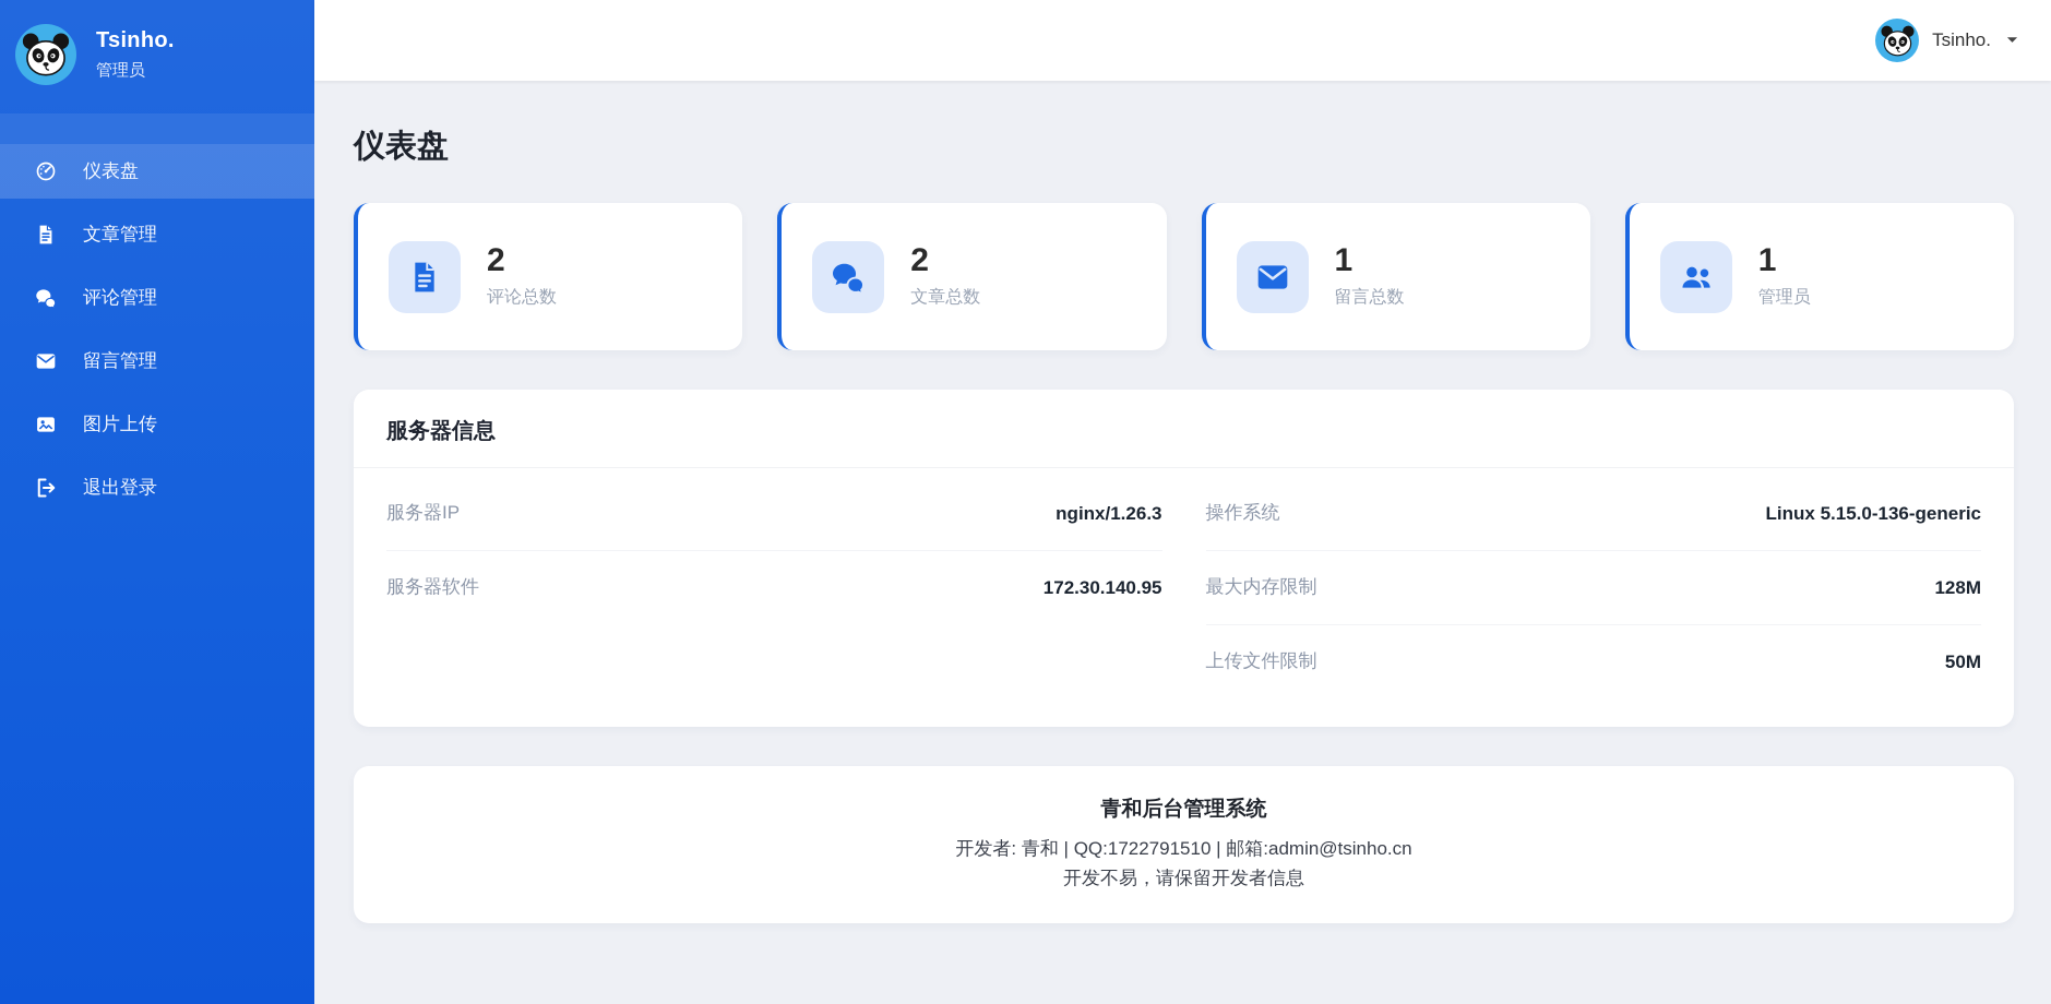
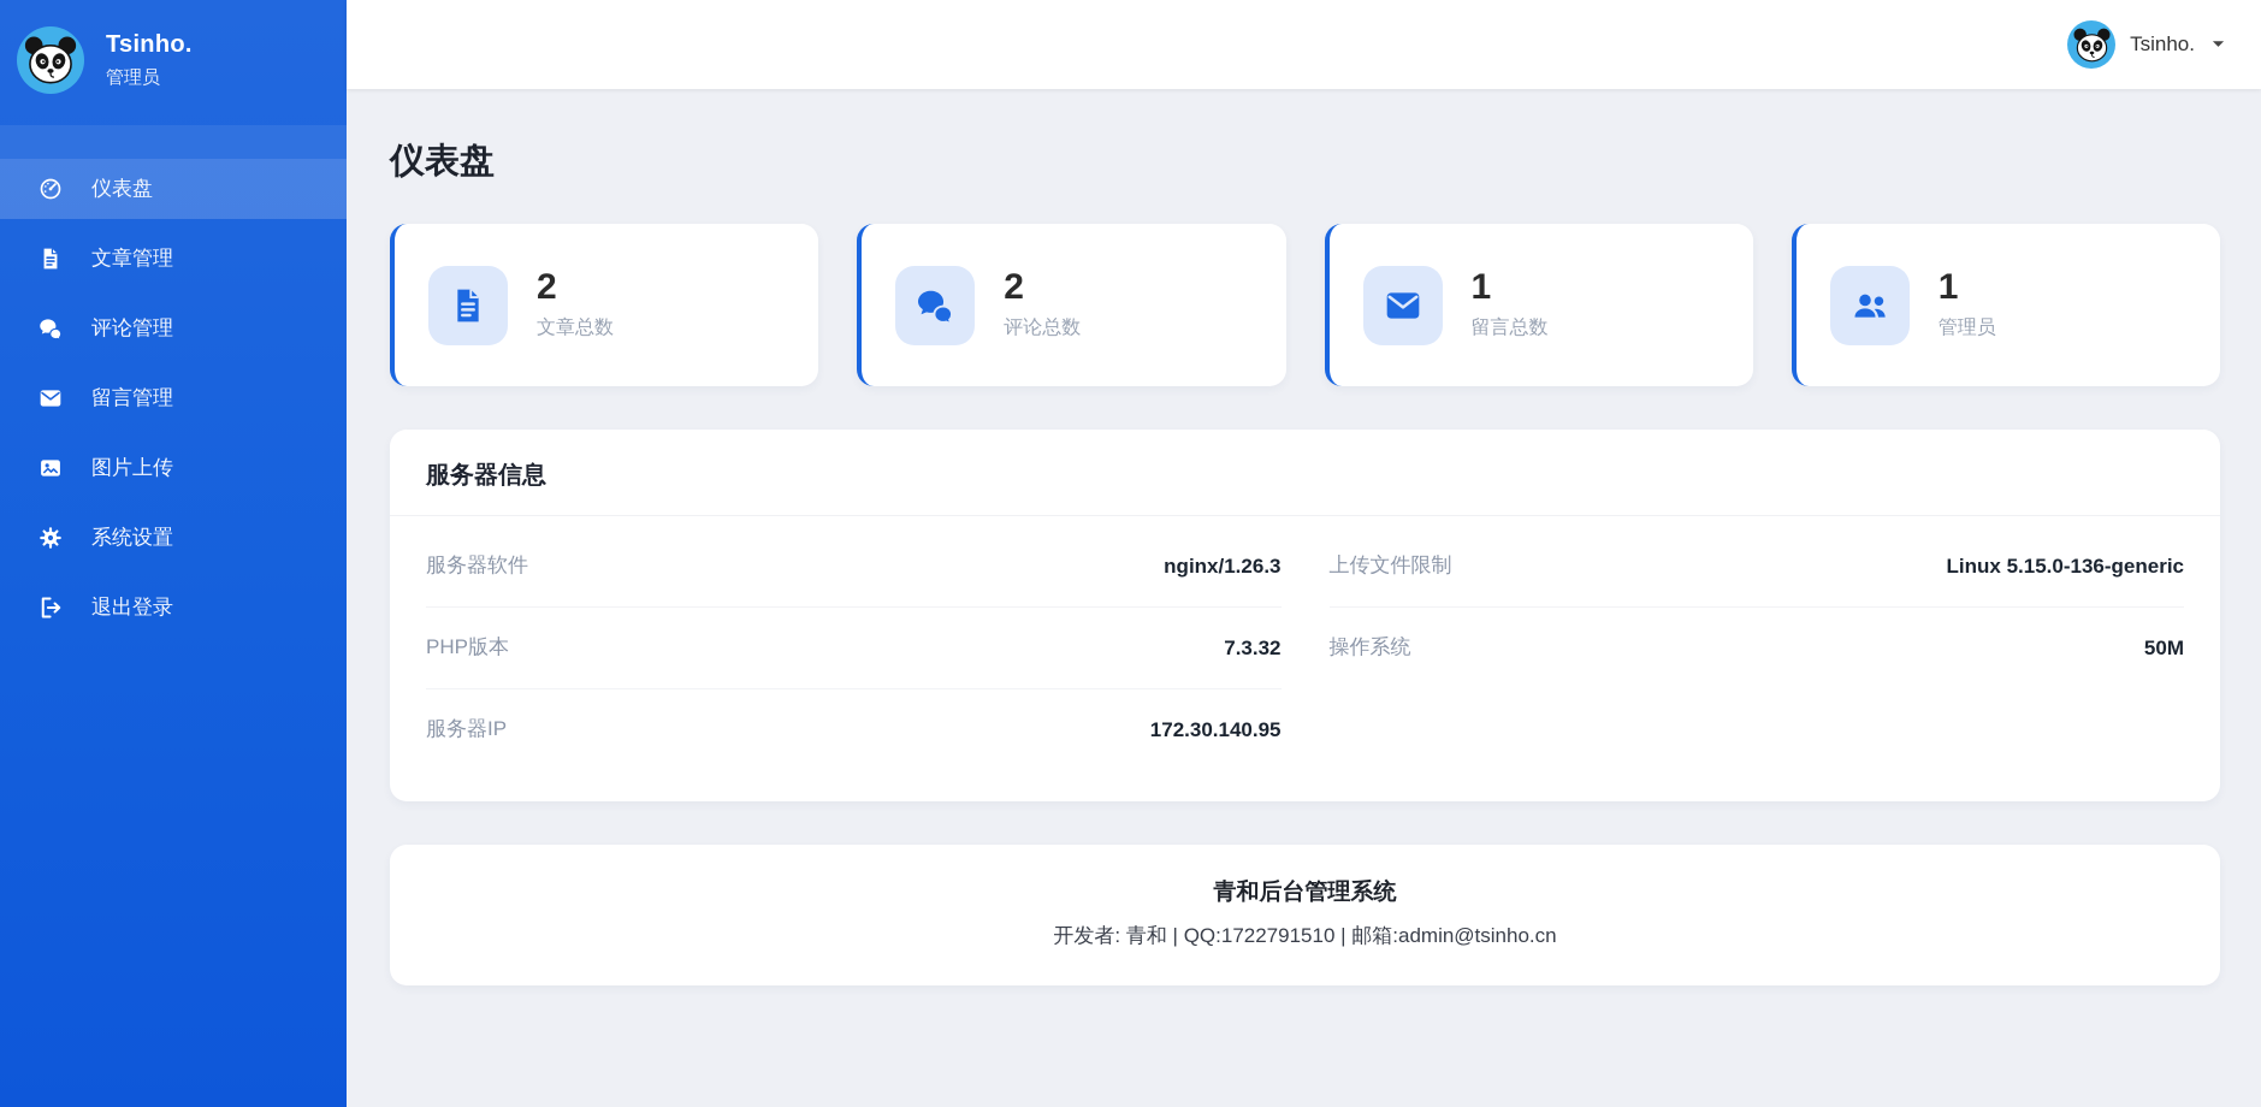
  Tsinho.
  管理员
  仪表盘
  文章管理
  评论管理
  留言管理
  图片上传
+ 系统设置
  退出登录
  Tsinho.
  仪表盘
  2
- 评论总数
+ 文章总数
  2
- 文章总数
+ 评论总数
  1
  留言总数
  1
  管理员
  服务器信息
- 服务器IP
+ 服务器软件
  nginx/1.26.3
+ PHP版本
+ 7.3.32
- 服务器软件
+ 服务器IP
  172.30.140.95
- 操作系统
+ 上传文件限制
  Linux 5.15.0-136-generic
- 最大内存限制
- 128M
- 上传文件限制
+ 操作系统
  50M
  青和后台管理系统
  开发者: 青和 | QQ:1722791510 | 邮箱:admin@tsinho.cn
- 开发不易，请保留开发者信息
